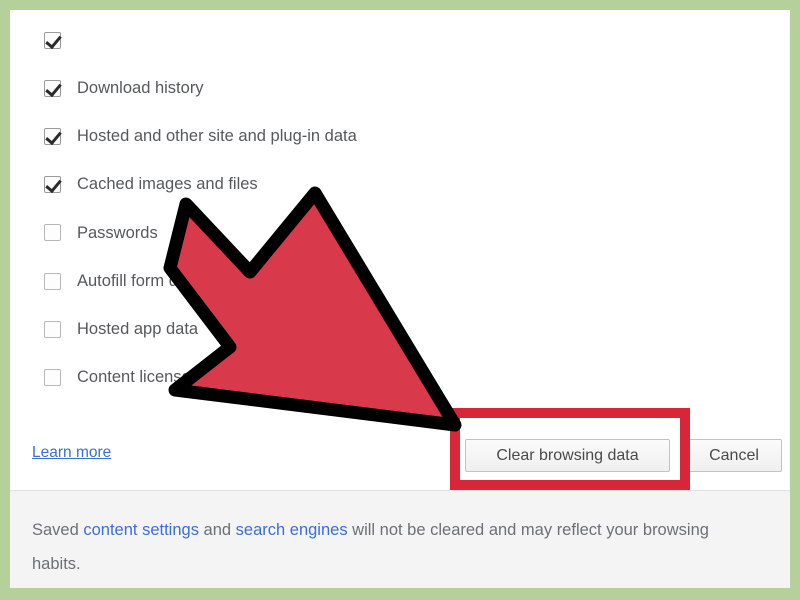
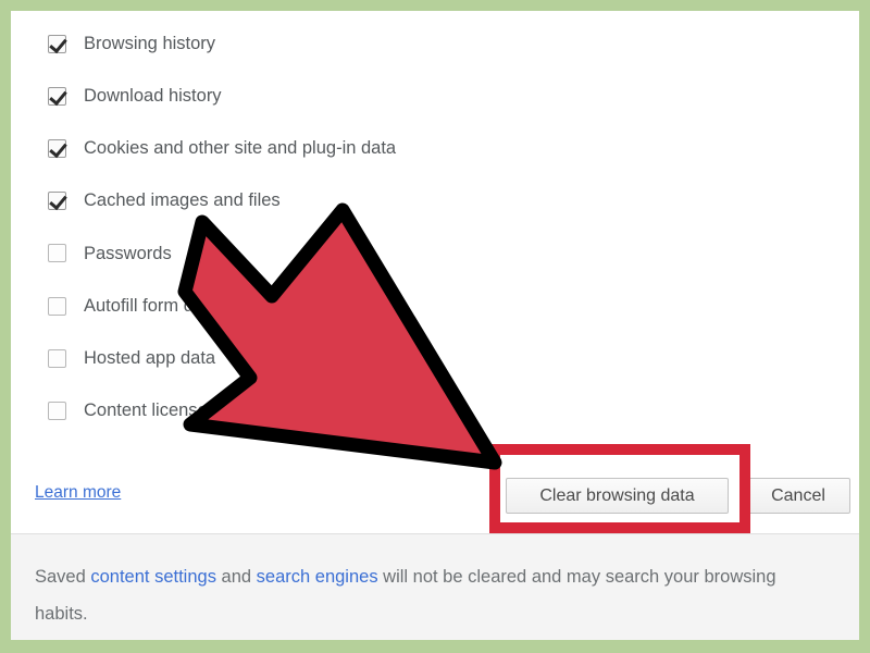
+ Browsing history
  Download history
- Hosted and other site and plug-in data
+ Cookies and other site and plug-in data
  Cached images and files
  Passwords
  Autofill form
  Hosted app data
  Content licens
  Learn more
  Clear browsing data
  Cancel
- Saved content settings and search engines will not be cleared and may reflect your browsing habits.
+ Saved content settings and search engines will not be cleared and may search your browsing habits.
